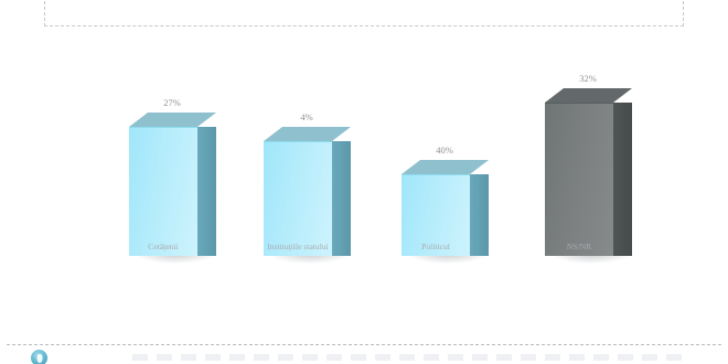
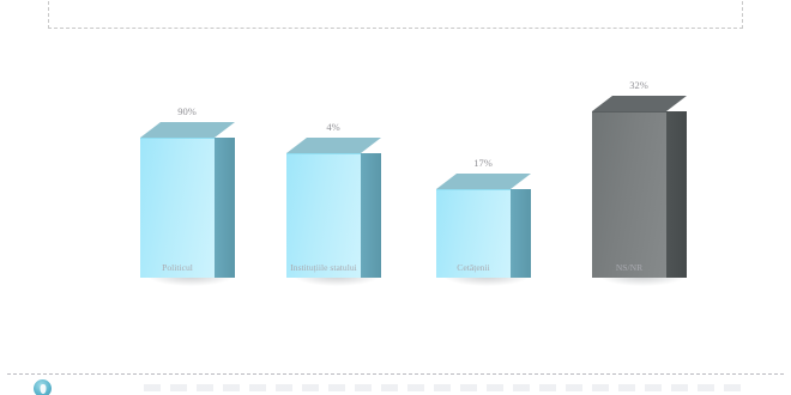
- 27%
+ 90%
- Cetățenii
+ Politicul
  4%
  Instituțiile statului
- 40%
+ 17%
- Politicul
+ Cetățenii
  32%
  NS/NR
